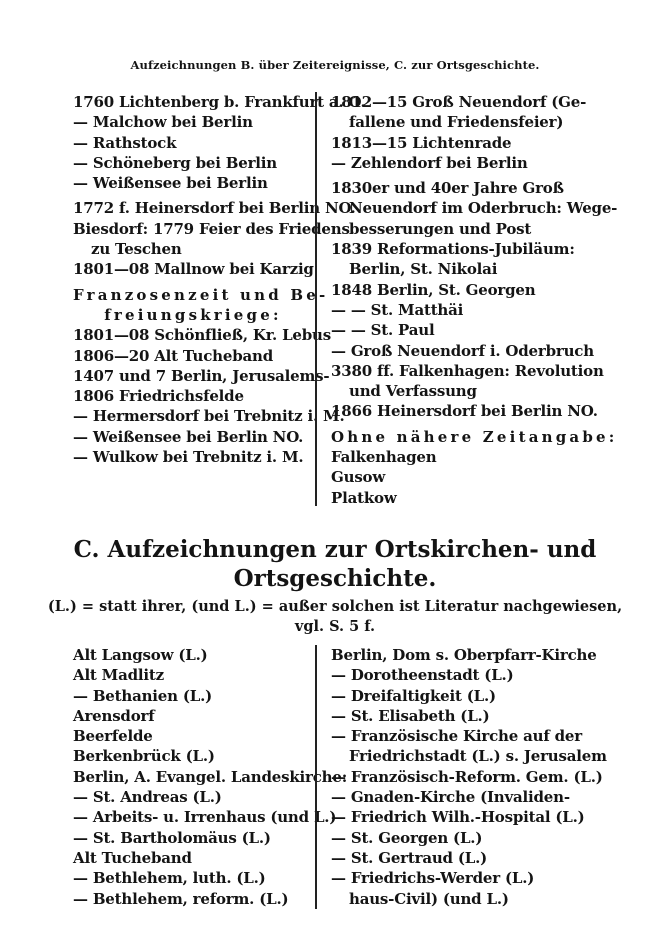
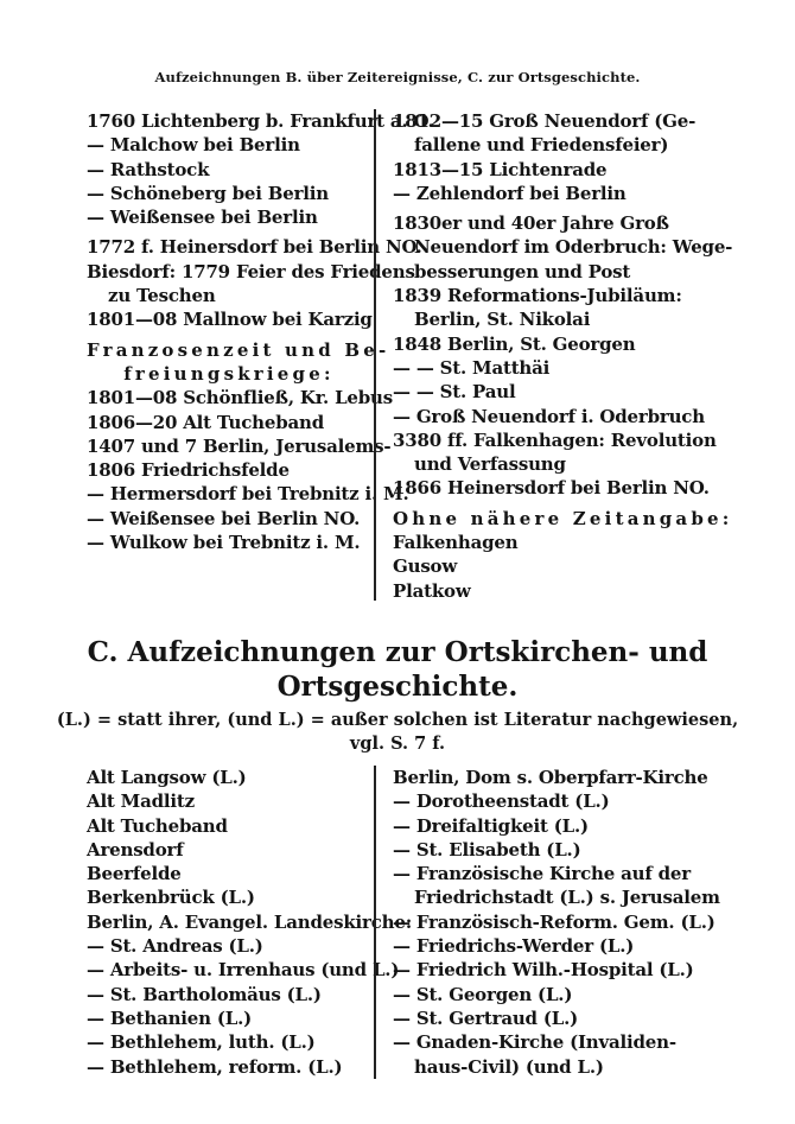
  Aufzeichnungen B. über Zeitereignisse, C. zur Ortsgeschichte.
  1760 Lichtenberg b. Frankfurt
  — Malchow bei Berlin
  — Rathstock
  — Schöneberg bei Berlin
  — Weißensee bei Berlin
  1772 f. Heinersdorf bei Berli
  Biesdorf: 1779 Feier des Friee
  zu Teschen
  1801—08 Mallnow bei Karzig
  Franzosenzeit und Be-
  freiungskriege:
  1801—08 Schönfließ, Kr. Lebus
  1806—20 Alt Tucheband
  1407 und 7 Berlin, Jerusalems-
  1806 Friedrichsfelde
  — Hermersdorf bei Trebnitz i
  — Weißensee bei Berlin NO.
  — Wulkow bei Trebnitz i. M.
  1812—15 Groß Neuendorf (Ge-
  fallene und Friedensfeier)
  1813—15 Lichtenrade
  — Zehlendorf bei Berlin
  1830er und 40er Jahre Groß
  Neuendorf im Oderbruch: Wege-
  besserungen und Post
  1839 Reformations-Jubiläum:
  Berlin, St. Nikolai
  1848 Berlin, St. Georgen
  — — St. Matthäi
  — — St. Paul
  — Groß Neuendorf i. Oderbruch
  3380 ff. Falkenhagen: Revolution
  und Verfassung
  1866 Heinersdorf bei Berlin NO.
  Ohne nähere Zeitangabe:
  Falkenhagen
  Gusow
  Platkow
  C. Aufzeichnungen zur Ortskirchen- und
  Ortsgeschichte.
  (L.) = statt ihrer, (und L.) = außer solchen ist Literatur nachgewiesen,
- vgl. S. 5 f.
+ vgl. S. 7 f.
  Alt Langsow (L.)
  Alt Madlitz
- — Bethanien (L.)
+ Alt Tucheband
  Arensdorf
  Beerfelde
  Berkenbrück (L.)
  Berlin, A. Evangel. Landeskirch
  — St. Andreas (L.)
  — Arbeits- u. Irrenhaus (und L.
  — St. Bartholomäus (L.)
- Alt Tucheband
+ — Bethanien (L.)
  — Bethlehem, luth. (L.)
  — Bethlehem, reform. (L.)
  Berlin, Dom s. Oberpfarr-Kirche
  — Dorotheenstadt (L.)
  — Dreifaltigkeit (L.)
  — St. Elisabeth (L.)
  — Französische Kirche auf der
  Friedrichstadt (L.) s. Jerusalem
  — Französisch-Reform. Gem. (L.)
- — Gnaden-Kirche (Invaliden-
+ — Friedrichs-Werder (L.)
  — Friedrich Wilh.-Hospital (L.)
  — St. Georgen (L.)
  — St. Gertraud (L.)
- — Friedrichs-Werder (L.)
+ — Gnaden-Kirche (Invaliden-
  haus-Civil) (und L.)
